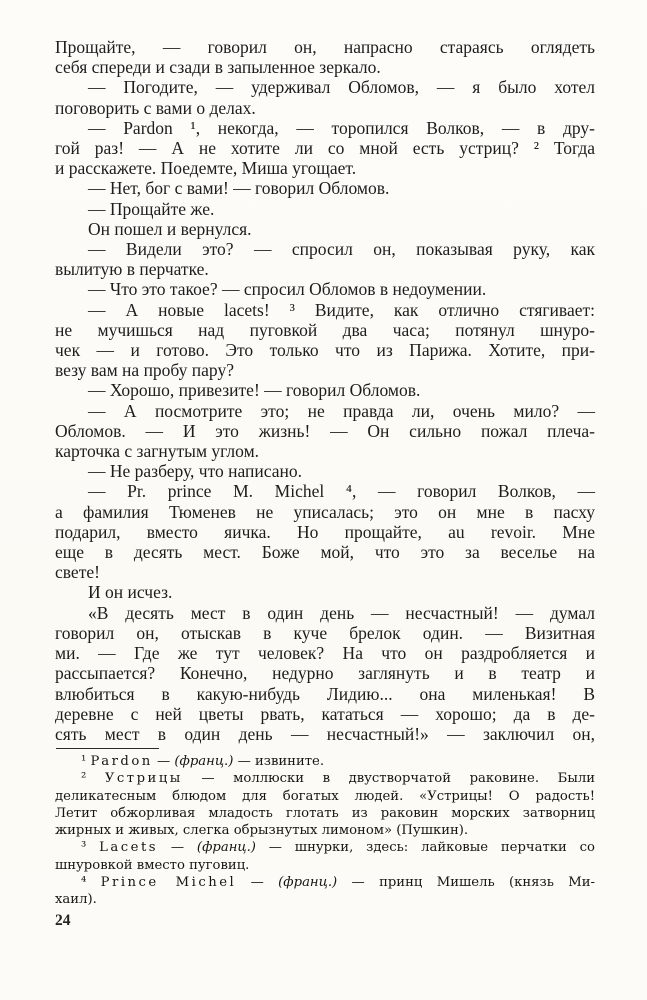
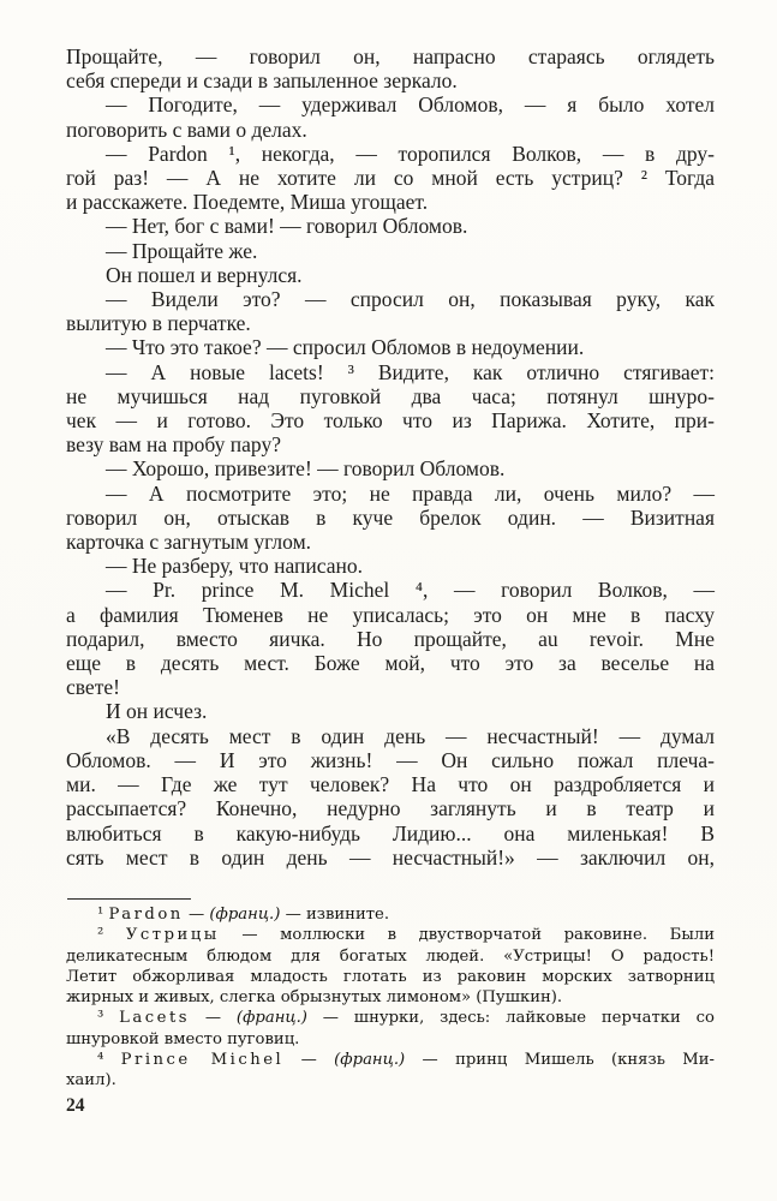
  Прощайте, — говорил он, напрасно стараясь оглядеть
  себя спереди и сзади в запыленное зеркало.
  — Погодите, — удерживал Обломов, — я было хотел
  поговорить с вами о делах.
  — Pardon ¹, некогда, — торопился Волков, — в дру-
  гой раз! — А не хотите ли со мной есть устриц? ² Тогда
  и расскажете. Поедемте, Миша угощает.
  — Нет, бог с вами! — говорил Обломов.
  — Прощайте же.
  Он пошел и вернулся.
  — Видели это? — спросил он, показывая руку, как
  вылитую в перчатке.
  — Что это такое? — спросил Обломов в недоумении.
  — А новые lacets! ³ Видите, как отлично стягивает:
  не мучишься над пуговкой два часа; потянул шнуро-
  чек — и готово. Это только что из Парижа. Хотите, при-
  везу вам на пробу пару?
  — Хорошо, привезите! — говорил Обломов.
  — А посмотрите это; не правда ли, очень мило? —
- Обломов. — И это жизнь! — Он сильно пожал плеча-
+ говорил он, отыскав в куче брелок один. — Визитная
  карточка с загнутым углом.
  — Не разберу, что написано.
  — Pr. prince М. Michel ⁴, — говорил Волков, —
  а фамилия Тюменев не уписалась; это он мне в пасху
  подарил, вместо яичка. Но прощайте, au revoir. Мне
  еще в десять мест. Боже мой, что это за веселье на
  свете!
  И он исчез.
  «В десять мест в один день — несчастный! — думал
- говорил он, отыскав в куче брелок один. — Визитная
+ Обломов. — И это жизнь! — Он сильно пожал плеча-
  ми. — Где же тут человек? На что он раздробляется и
  рассыпается? Конечно, недурно заглянуть и в театр и
  влюбиться в какую-нибудь Лидию... она миленькая! В
- деревне с ней цветы рвать, кататься — хорошо; да в де-
  сять мест в один день — несчастный!» — заключил он,
  ¹ Pardon — (франц.) — извините.
  ² Устрицы — моллюски в двустворчатой раковине. Были
  деликатесным блюдом для богатых людей. «Устрицы! О радость!
  Летит обжорливая младость глотать из раковин морских затворниц
  жирных и живых, слегка обрызнутых лимоном» (Пушкин).
  ³ Lacets — (франц.) — шнурки, здесь: лайковые перчатки со
  шнуровкой вместо пуговиц.
  ⁴ Prince Michel — (франц.) — принц Мишель (князь Ми-
  хаил).
  24
